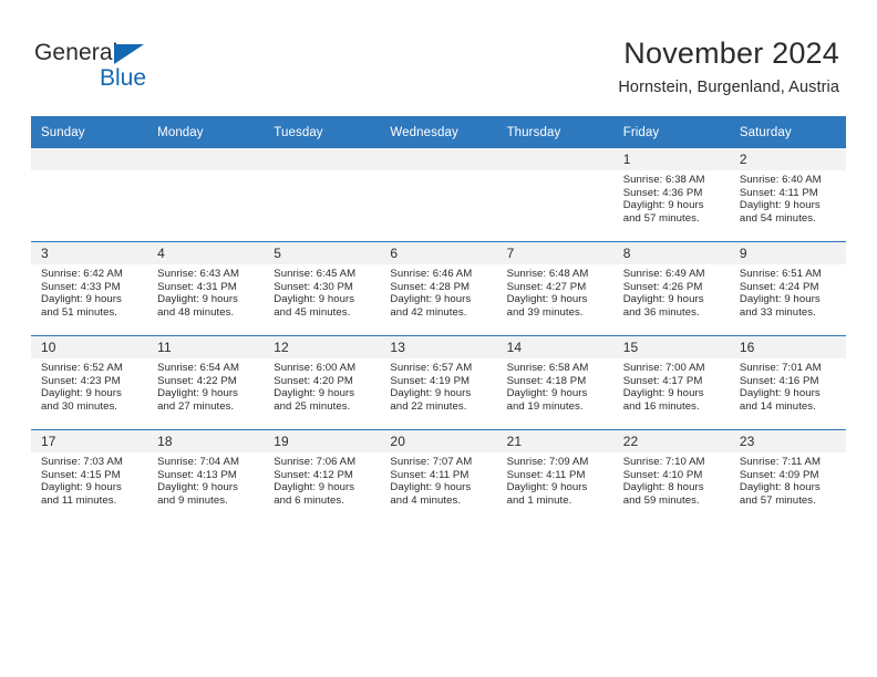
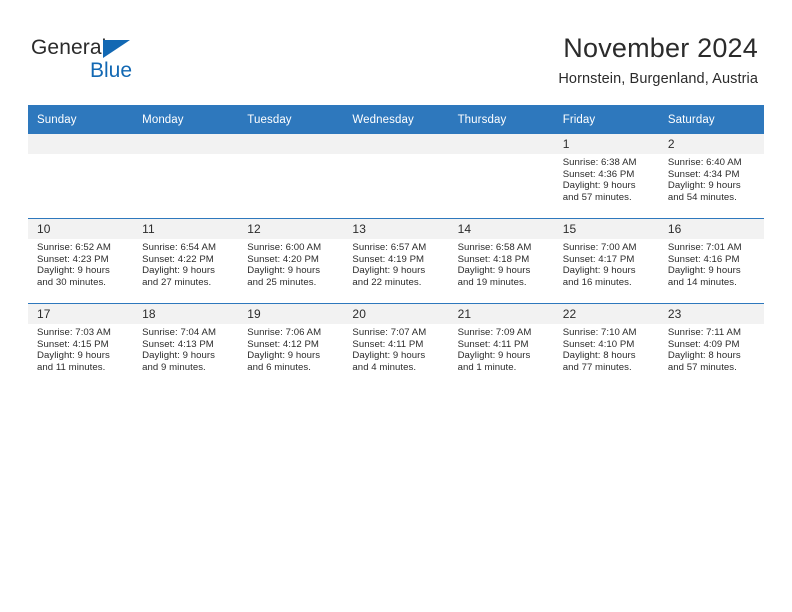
  General
  Blue
  November 2024
  Hornstein, Burgenland, Austria
  Sunday	Monday	Tuesday	Wednesday	Thursday	Friday	Saturday
- 					1Sunrise: 6:38 AMSunset: 4:36 PMDaylight: 9 hours and 57 minutes.	2Sunrise: 6:40 AMSunset: 4:11 PMDaylight: 9 hours and 54 minutes.
+ 					1Sunrise: 6:38 AMSunset: 4:36 PMDaylight: 9 hours and 57 minutes.	2Sunrise: 6:40 AMSunset: 4:34 PMDaylight: 9 hours and 54 minutes.
- 3Sunrise: 6:42 AMSunset: 4:33 PMDaylight: 9 hours and 51 minutes.	4Sunrise: 6:43 AMSunset: 4:31 PMDaylight: 9 hours and 48 minutes.	5Sunrise: 6:45 AMSunset: 4:30 PMDaylight: 9 hours and 45 minutes.	6Sunrise: 6:46 AMSunset: 4:28 PMDaylight: 9 hours and 42 minutes.	7Sunrise: 6:48 AMSunset: 4:27 PMDaylight: 9 hours and 39 minutes.	8Sunrise: 6:49 AMSunset: 4:26 PMDaylight: 9 hours and 36 minutes.	9Sunrise: 6:51 AMSunset: 4:24 PMDaylight: 9 hours and 33 minutes.
  10Sunrise: 6:52 AMSunset: 4:23 PMDaylight: 9 hours and 30 minutes.	11Sunrise: 6:54 AMSunset: 4:22 PMDaylight: 9 hours and 27 minutes.	12Sunrise: 6:00 AMSunset: 4:20 PMDaylight: 9 hours and 25 minutes.	13Sunrise: 6:57 AMSunset: 4:19 PMDaylight: 9 hours and 22 minutes.	14Sunrise: 6:58 AMSunset: 4:18 PMDaylight: 9 hours and 19 minutes.	15Sunrise: 7:00 AMSunset: 4:17 PMDaylight: 9 hours and 16 minutes.	16Sunrise: 7:01 AMSunset: 4:16 PMDaylight: 9 hours and 14 minutes.
- 17Sunrise: 7:03 AMSunset: 4:15 PMDaylight: 9 hours and 11 minutes.	18Sunrise: 7:04 AMSunset: 4:13 PMDaylight: 9 hours and 9 minutes.	19Sunrise: 7:06 AMSunset: 4:12 PMDaylight: 9 hours and 6 minutes.	20Sunrise: 7:07 AMSunset: 4:11 PMDaylight: 9 hours and 4 minutes.	21Sunrise: 7:09 AMSunset: 4:11 PMDaylight: 9 hours and 1 minute.	22Sunrise: 7:10 AMSunset: 4:10 PMDaylight: 8 hours and 59 minutes.	23Sunrise: 7:11 AMSunset: 4:09 PMDaylight: 8 hours and 57 minutes.
+ 17Sunrise: 7:03 AMSunset: 4:15 PMDaylight: 9 hours and 11 minutes.	18Sunrise: 7:04 AMSunset: 4:13 PMDaylight: 9 hours and 9 minutes.	19Sunrise: 7:06 AMSunset: 4:12 PMDaylight: 9 hours and 6 minutes.	20Sunrise: 7:07 AMSunset: 4:11 PMDaylight: 9 hours and 4 minutes.	21Sunrise: 7:09 AMSunset: 4:11 PMDaylight: 9 hours and 1 minute.	22Sunrise: 7:10 AMSunset: 4:10 PMDaylight: 8 hours and 77 minutes.	23Sunrise: 7:11 AMSunset: 4:09 PMDaylight: 8 hours and 57 minutes.
